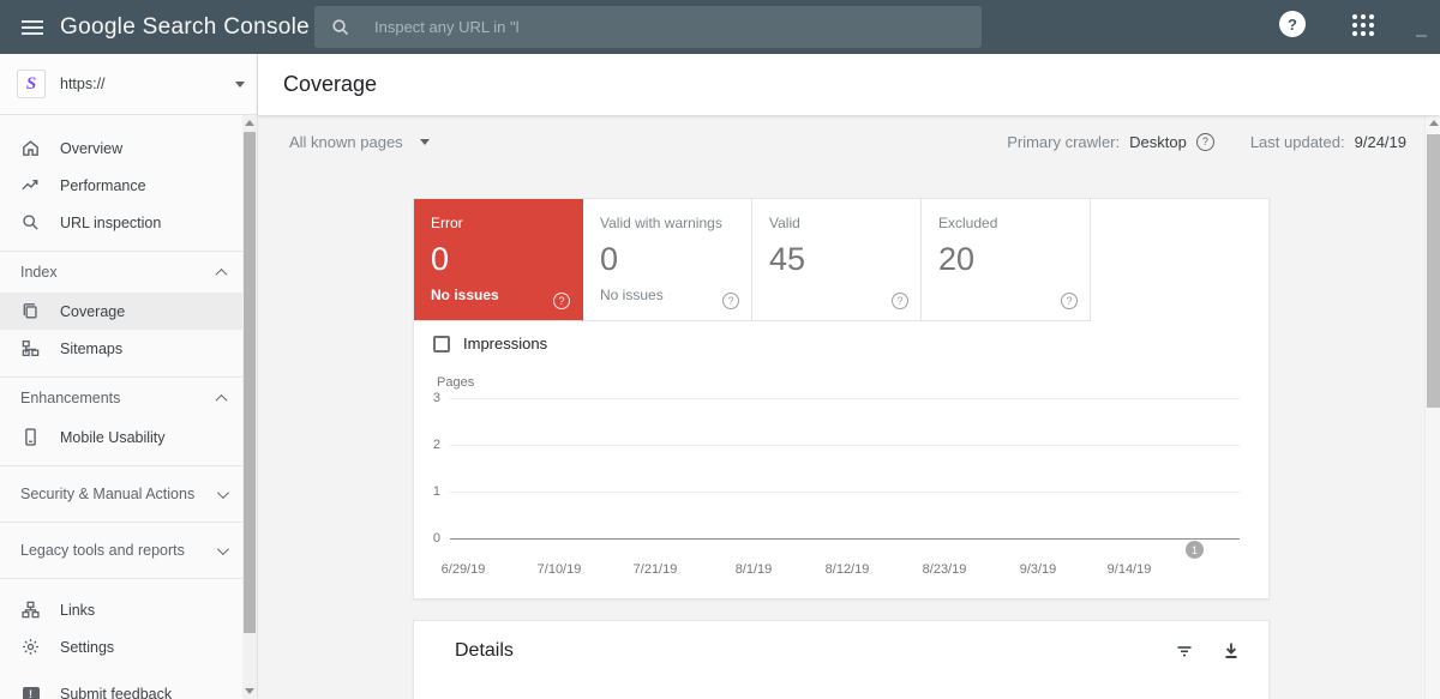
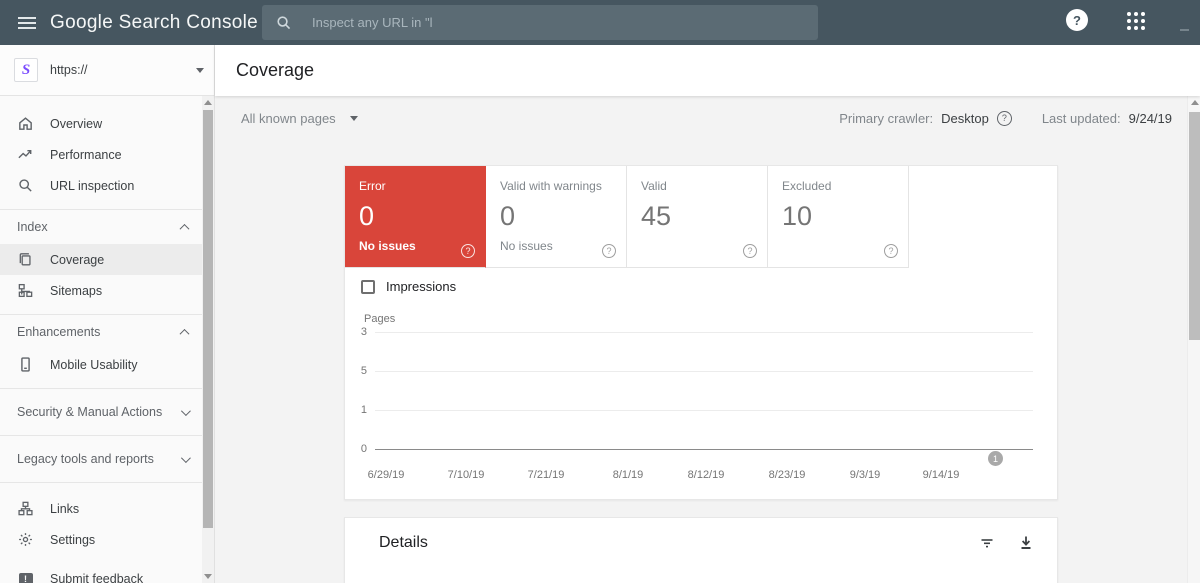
  Google Search Console
  Inspect any URL in "l
  ?
  S
  https://
  Overview
  Performance
  URL inspection
  Index
  Coverage
  Sitemaps
  Enhancements
  Mobile Usability
  Security & Manual Actions
  Legacy tools and reports
  Links
  Settings
  !
  Submit feedback
  Coverage
  All known pages
  Primary crawler:
  Desktop
  ?
  Last updated:
  9/24/19
  Error
  0
  No issues
  ?
  Valid with warnings
  0
  No issues
  ?
  Valid
  45
  ?
  Excluded
- 20
+ 10
  ?
  Impressions
  Pages
  3
- 2
+ 5
  1
  0
  6/29/19
  7/10/19
  7/21/19
  8/1/19
  8/12/19
  8/23/19
  9/3/19
  9/14/19
  1
  Details
